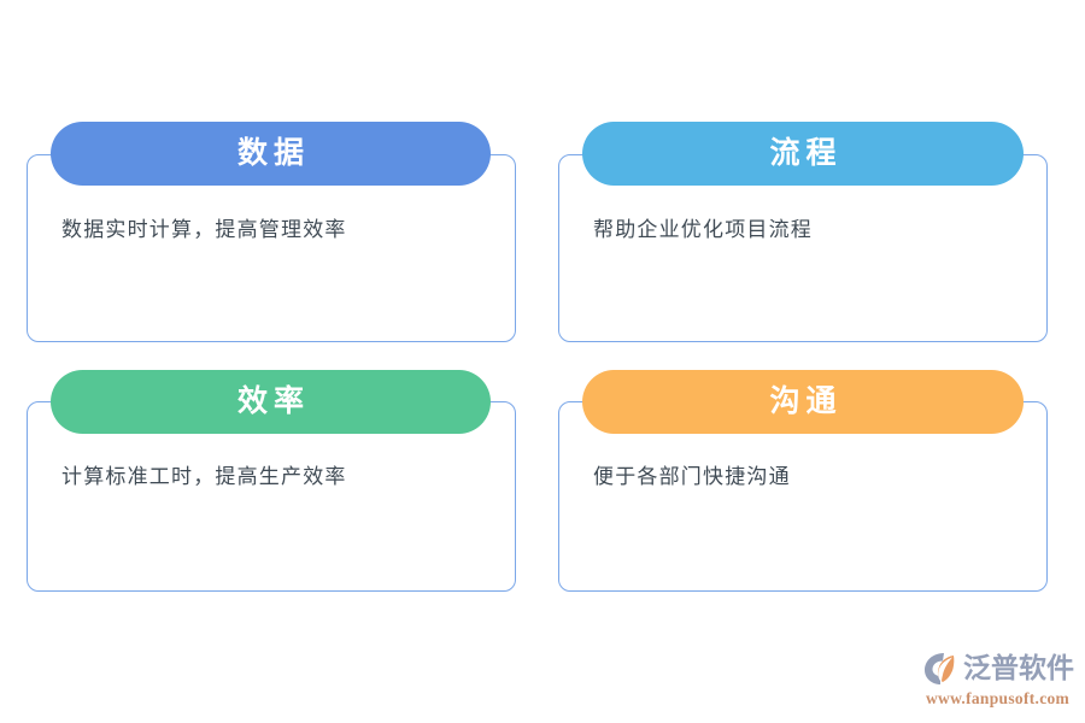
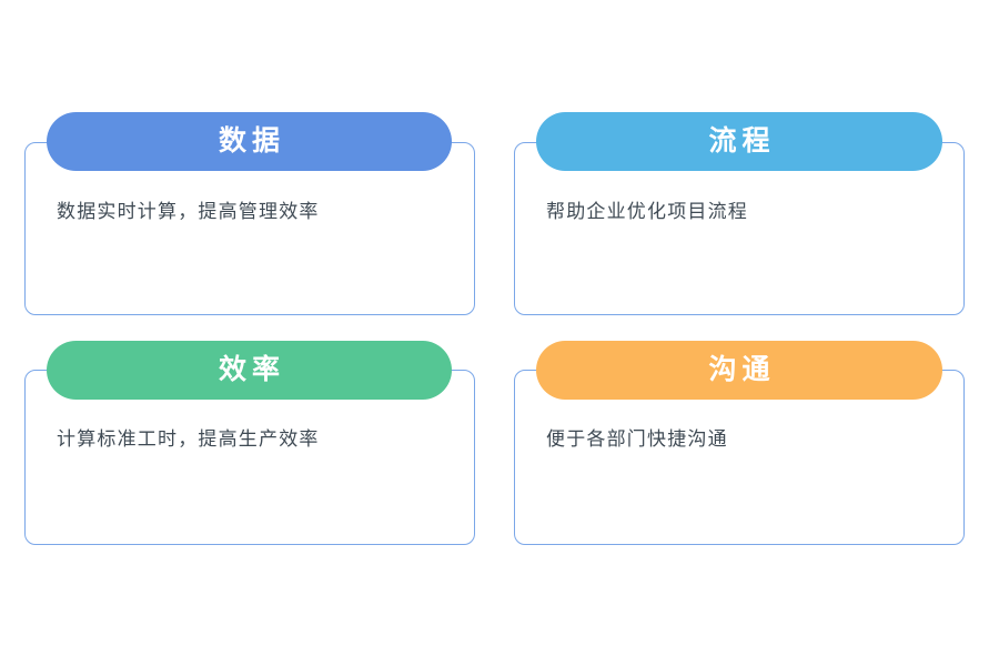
  数据实时计算，提高管理效率
  数据
  帮助企业优化项目流程
  流程
  计算标准工时，提高生产效率
  效率
  便于各部门快捷沟通
  沟通
- 泛普软件
- www.fanpusoft.com
